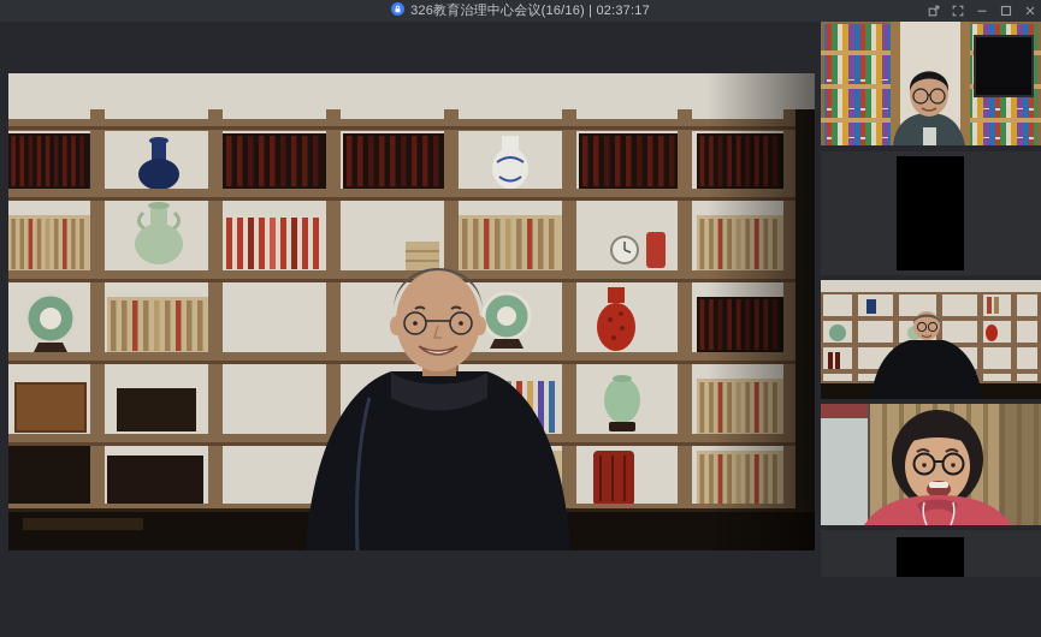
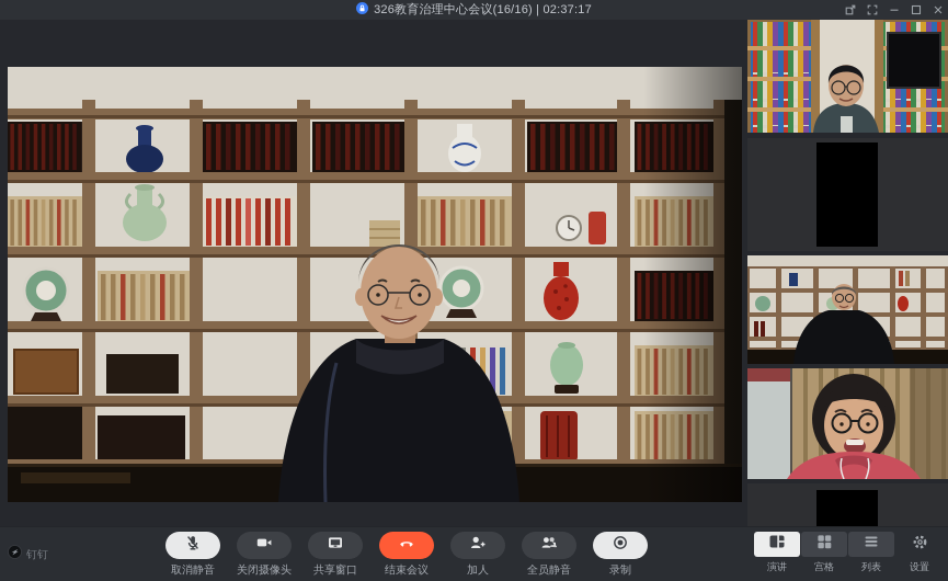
  326教育治理中心会议(16/16) | 02:37:17
+ 钉钉
+ 取消静音
+ 关闭摄像头
+ 共享窗口
+ 结束会议
+ 加人
+ 全员静音
+ 录制
+ 演讲
+ 宫格
+ 列表
+ 设置
